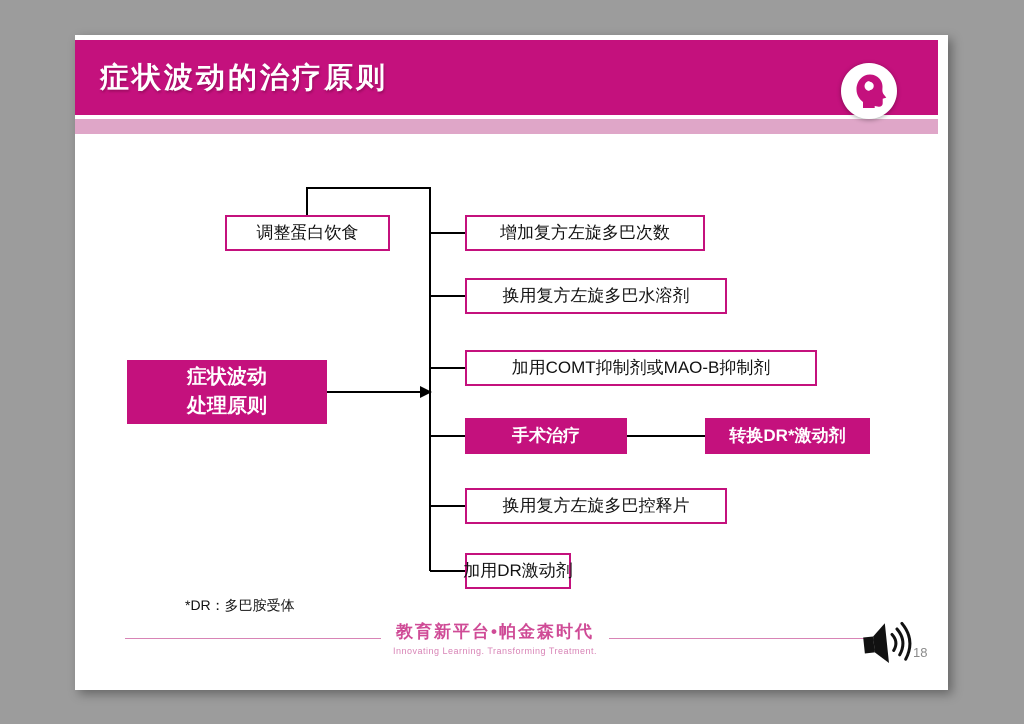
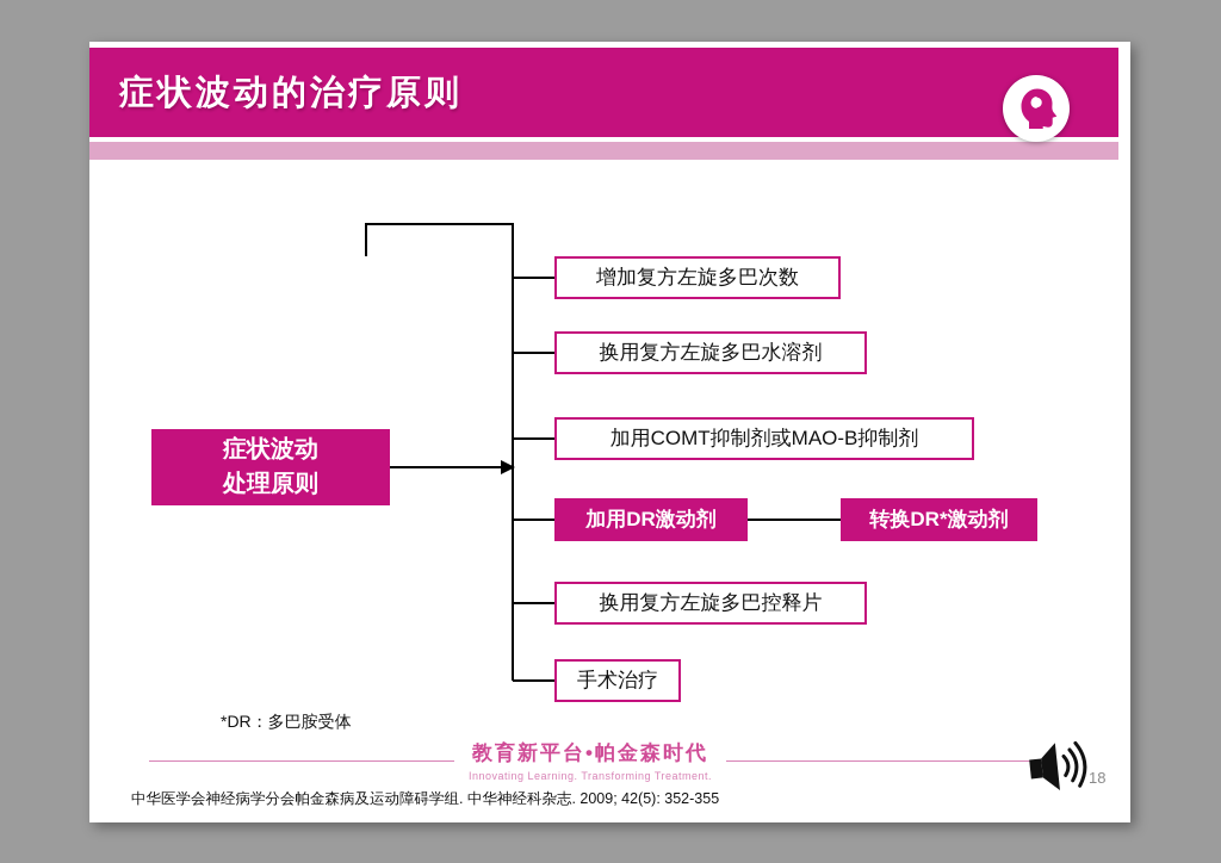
  症状波动的治疗原则
  症状波动
  处理原则
- 调整蛋白饮食
  增加复方左旋多巴次数
  换用复方左旋多巴水溶剂
  加用COMT抑制剂或MAO-B抑制剂
- 手术治疗
+ 加用DR激动剂
  转换DR*激动剂
  换用复方左旋多巴控释片
- 加用DR激动剂
+ 手术治疗
  *DR：多巴胺受体
  教育新平台•帕金森时代
  Innovating Learning. Transforming Treatment.
+ 中华医学会神经病学分会帕金森病及运动障碍学组. 中华神经科杂志. 2009; 42(5): 352-355
  18
